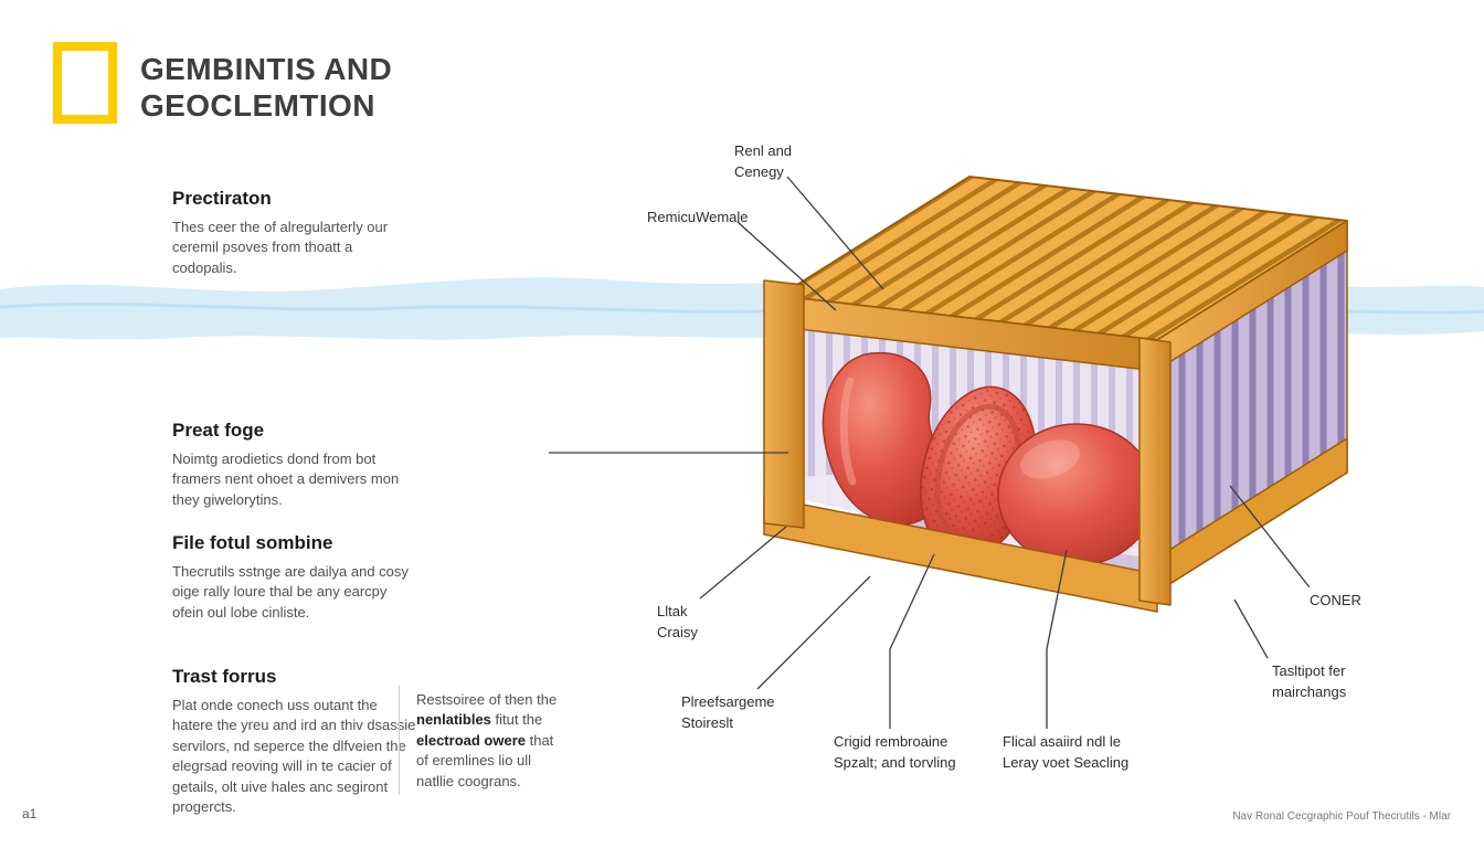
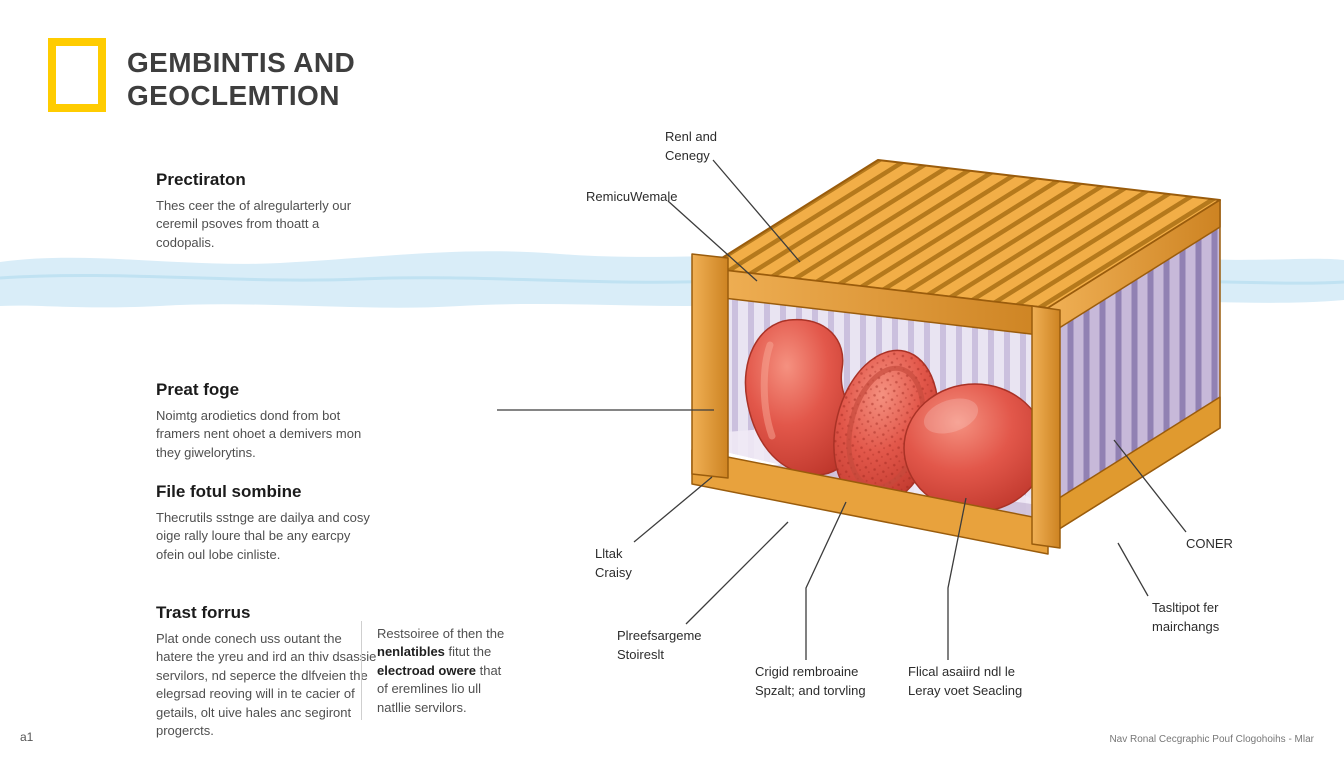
  GEMBINTIS AND
  GEOCLEMTION
  Prectiraton
  Thes ceer the of alregularterly our ceremil psoves from thoatt a codopalis.
  Preat foge
  Noimtg arodietics dond from bot framers nent ohoet a demivers mon they giwelorytins.
  File fotul sombine
  Thecrutils sstnge are dailya and cosy oige rally loure thal be any earcpy ofein oul lobe cinliste.
  Trast forrus
  Plat onde conech uss outant the hatere the yreu and ird an thiv dsassie servilors, nd seperce the dlfveien the elegrsad reoving will in te cacier of getails, olt uive hales anc segiront progercts.
- Restsoiree of then the nenlatibles fitut the electroad owere that of eremlines lio ull natllie coograns.
+ Restsoiree of then the nenlatibles fitut the electroad owere that of eremlines lio ull natllie servilors.
  Renl and
  Cenegy
  RemicuWemale
  Lltak
  Craisy
  Plreefsargeme
  Stoireslt
  Crigid rembroaine
  Spzalt; and torvling
  Flical asaiird ndl le
  Leray voet Seacling
  Tasltipot fer
  mairchangs
  CONER
  a1
- Nav Ronal Cecgraphic Pouf Thecrutils - Mlar
+ Nav Ronal Cecgraphic Pouf Clogohoihs - Mlar
